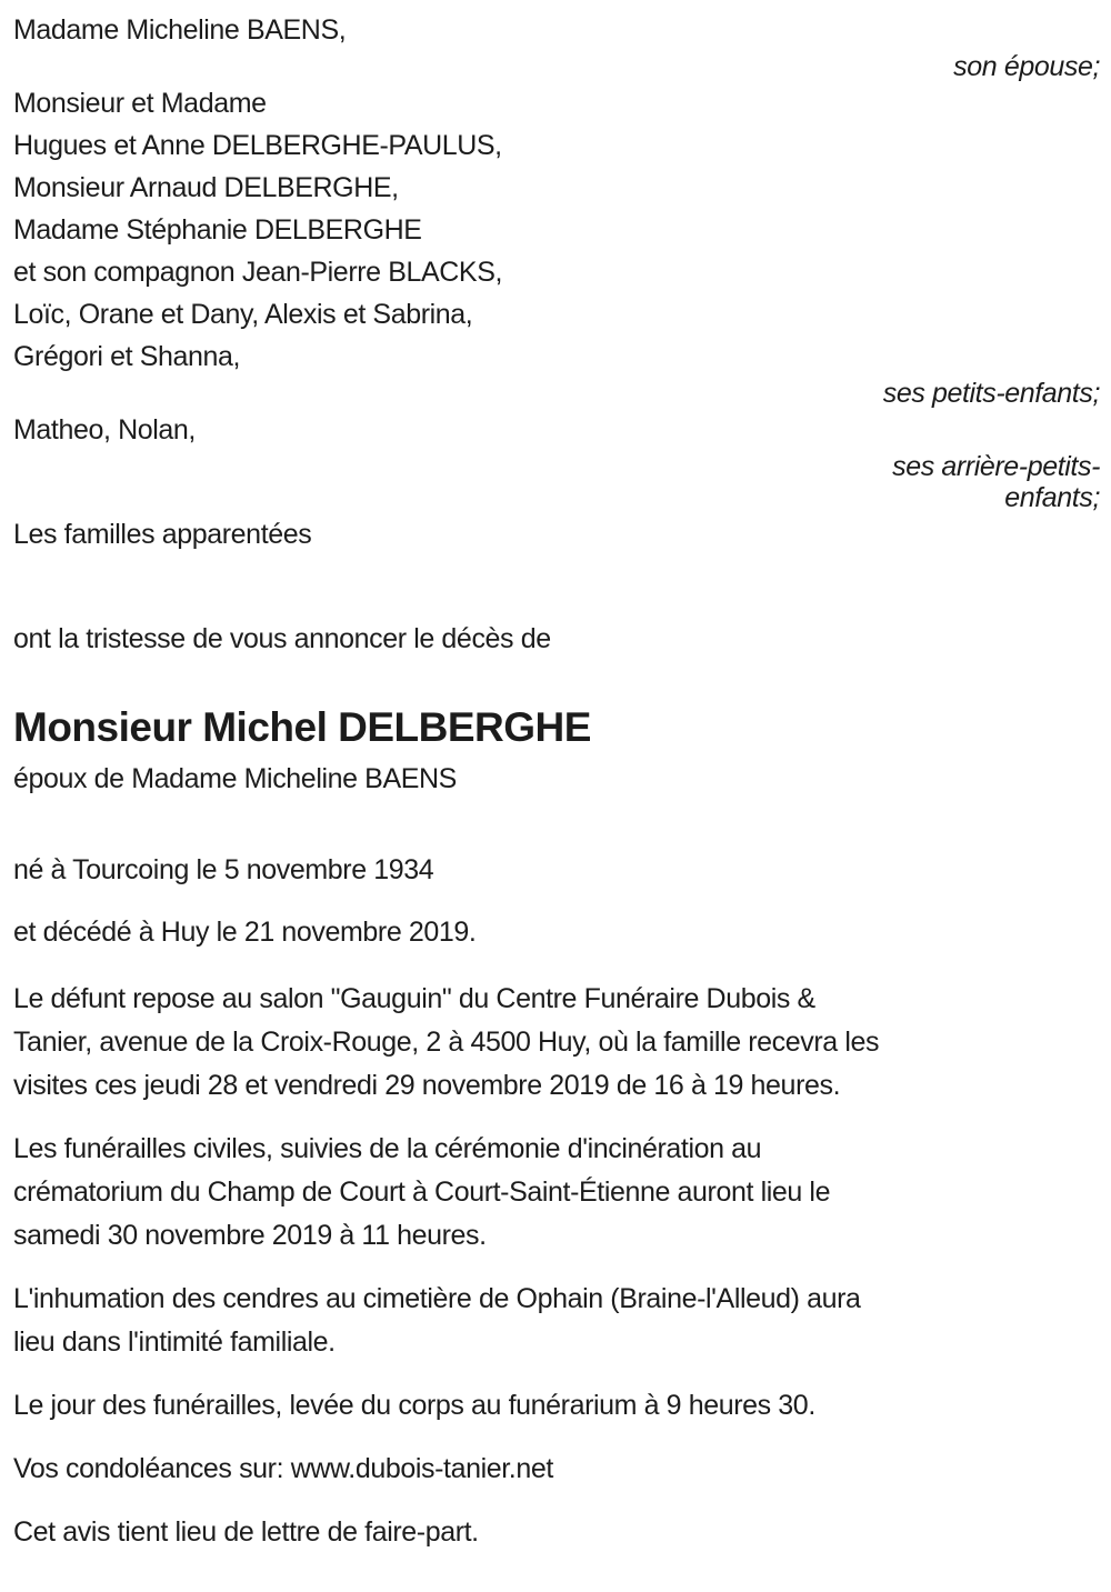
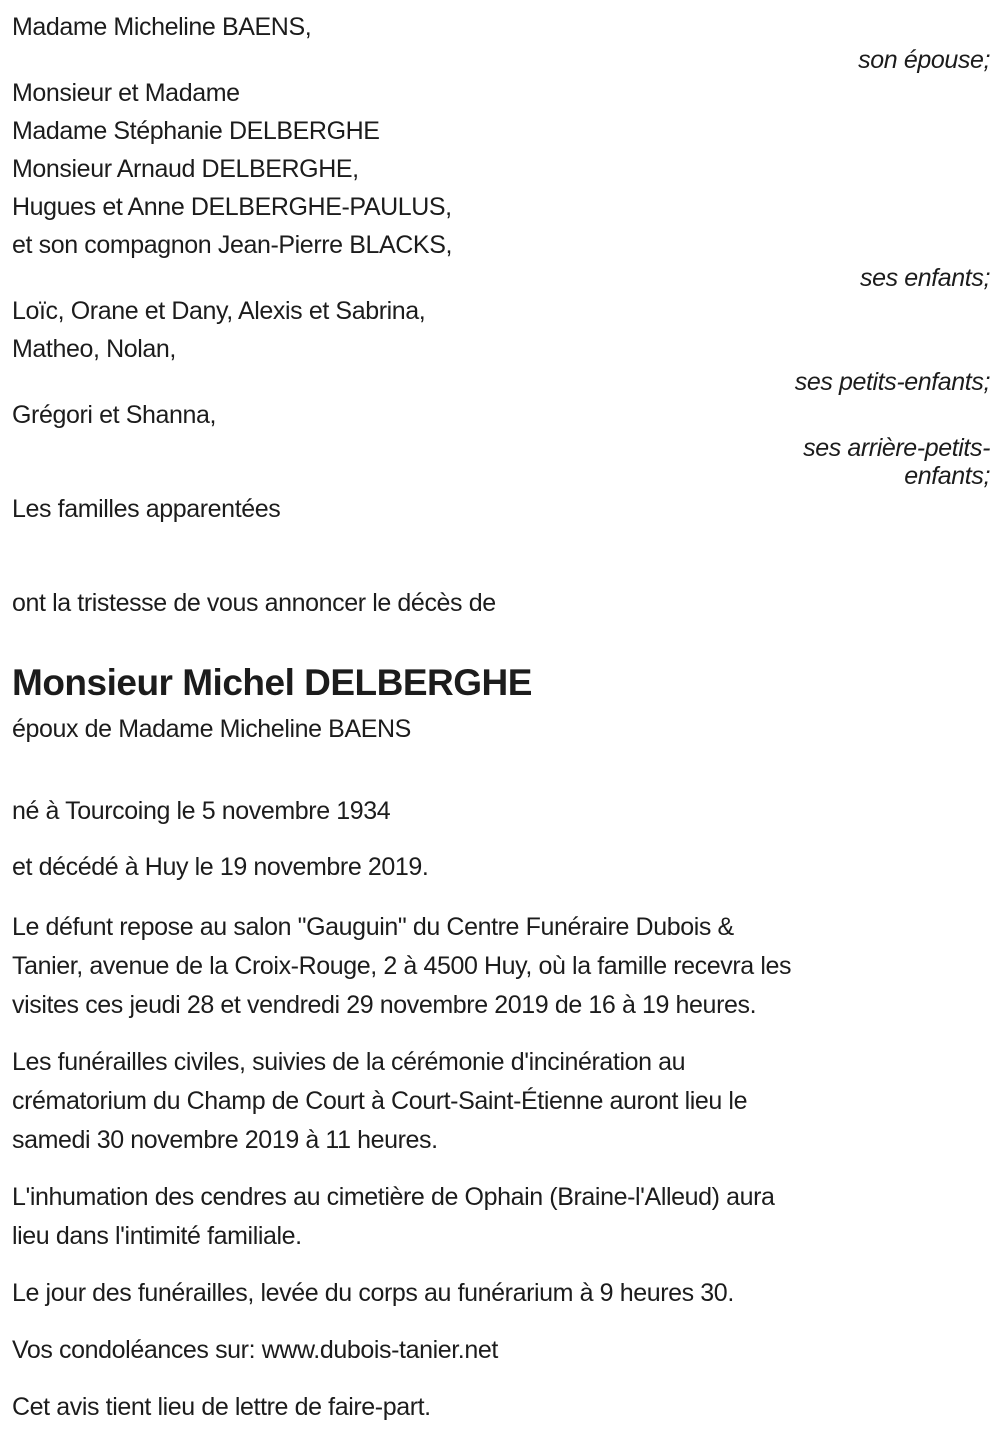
  Madame Micheline BAENS,
  son épouse;
  Monsieur et Madame
- Hugues et Anne DELBERGHE-PAULUS,
+ Madame Stéphanie DELBERGHE
  Monsieur Arnaud DELBERGHE,
- Madame Stéphanie DELBERGHE
+ Hugues et Anne DELBERGHE-PAULUS,
  et son compagnon Jean-Pierre BLACKS,
+ ses enfants;
  Loïc, Orane et Dany, Alexis et Sabrina,
- Grégori et Shanna,
+ Matheo, Nolan,
  ses petits-enfants;
- Matheo, Nolan,
+ Grégori et Shanna,
  ses arrière-petits-enfants;
  Les familles apparentées
  ont la tristesse de vous annoncer le décès de
  Monsieur Michel DELBERGHE
  époux de Madame Micheline BAENS
  né à Tourcoing le 5 novembre 1934
- et décédé à Huy le 21 novembre 2019.
+ et décédé à Huy le 19 novembre 2019.
  Le défunt repose au salon "Gauguin" du Centre Funéraire Dubois &
  Tanier, avenue de la Croix-Rouge, 2 à 4500 Huy, où la famille recevra les
  visites ces jeudi 28 et vendredi 29 novembre 2019 de 16 à 19 heures.
  Les funérailles civiles, suivies de la cérémonie d'incinération au
  crématorium du Champ de Court à Court-Saint-Étienne auront lieu le
  samedi 30 novembre 2019 à 11 heures.
  L'inhumation des cendres au cimetière de Ophain (Braine-l'Alleud) aura
  lieu dans l'intimité familiale.
  Le jour des funérailles, levée du corps au funérarium à 9 heures 30.
  Vos condoléances sur: www.dubois-tanier.net
  Cet avis tient lieu de lettre de faire-part.
